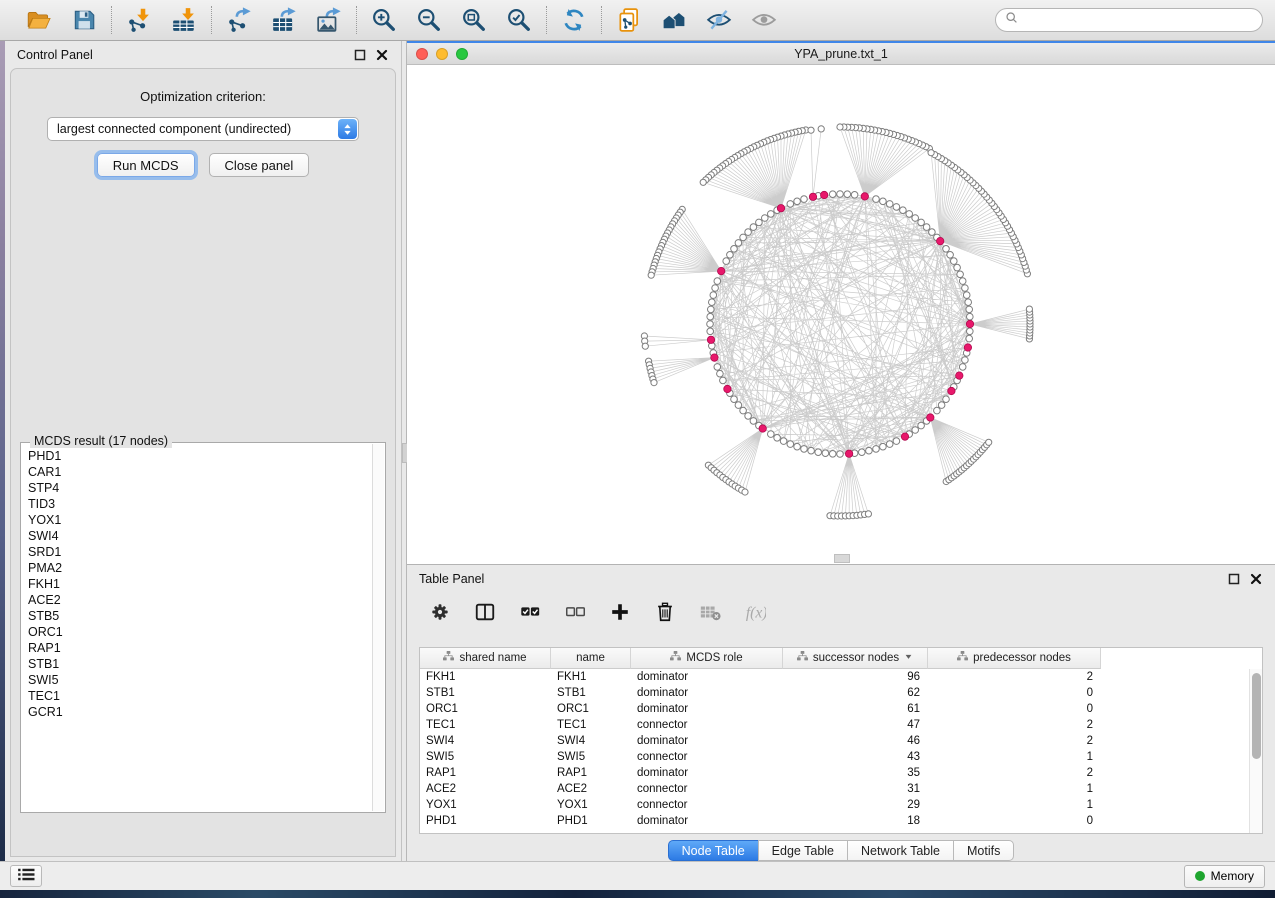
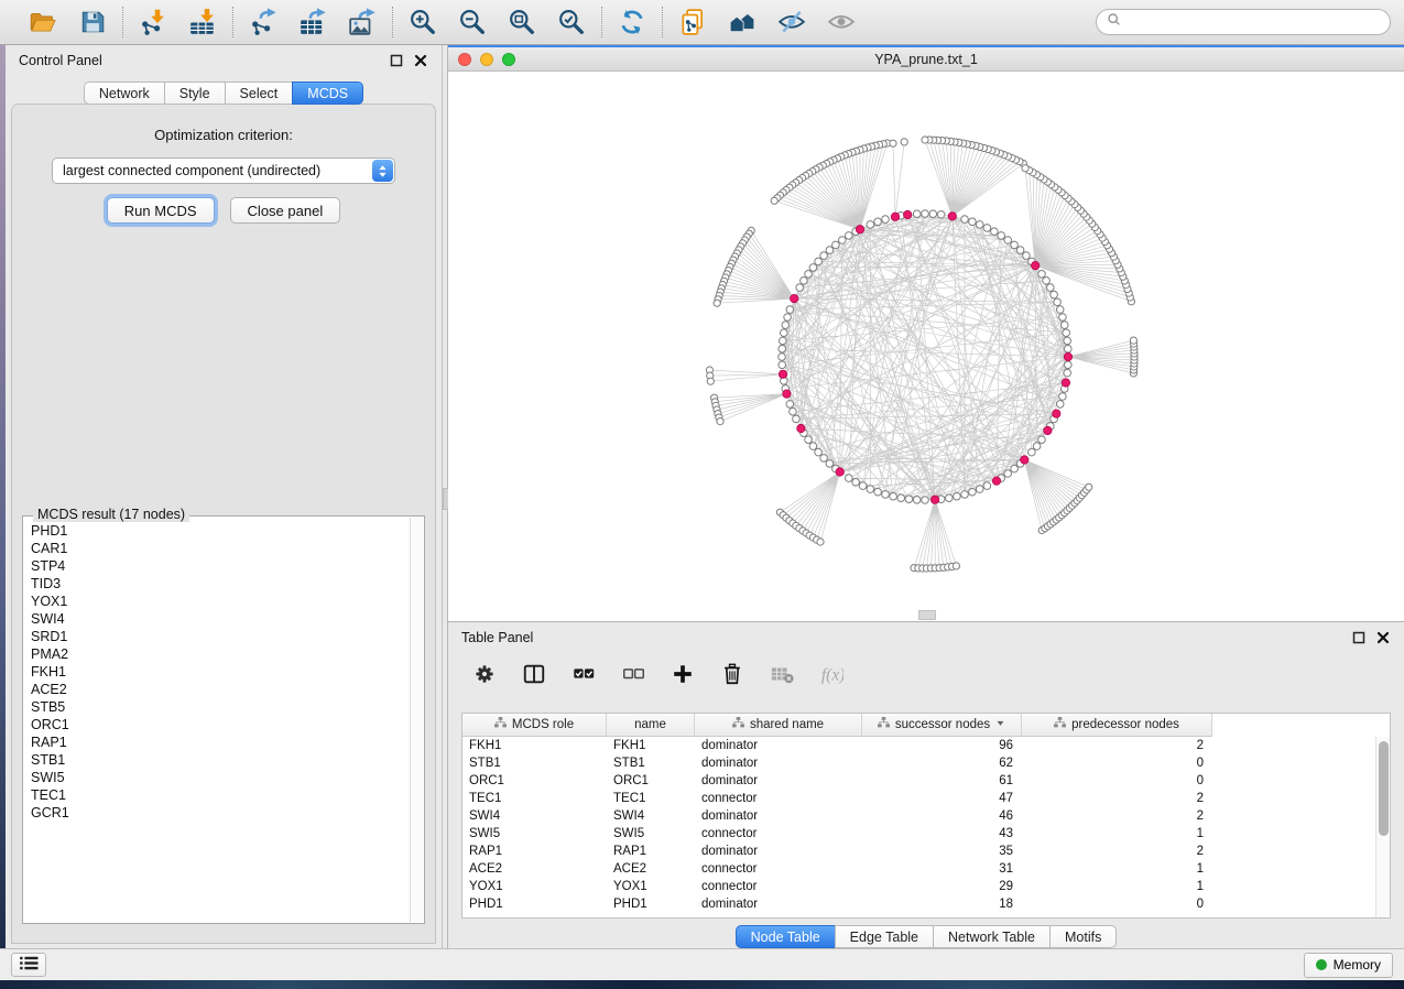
  Control Panel
+ Network
+ Style
+ Select
+ MCDS
  Optimization criterion:
  largest connected component (undirected)
  Run MCDS
  Close panel
  MCDS result (17 nodes)
  PHD1
  CAR1
  STP4
  TID3
  YOX1
  SWI4
  SRD1
  PMA2
  FKH1
  ACE2
  STB5
  ORC1
  RAP1
  STB1
  SWI5
  TEC1
  GCR1
  YPA_prune.txt_1
  Table Panel
  f(x)
- shared name
+ MCDS role
  name
- MCDS role
+ shared name
  successor nodes
  predecessor nodes
  FKH1
  FKH1
  dominator
  96
  2
  STB1
  STB1
  dominator
  62
  0
  ORC1
  ORC1
  dominator
  61
  0
  TEC1
  TEC1
  connector
  47
  2
  SWI4
  SWI4
  dominator
  46
  2
  SWI5
  SWI5
  connector
  43
  1
  RAP1
  RAP1
  dominator
  35
  2
  ACE2
  ACE2
  connector
  31
  1
  YOX1
  YOX1
  connector
  29
  1
  PHD1
  PHD1
  dominator
  18
  0
  Node Table
  Edge Table
  Network Table
  Motifs
  Memory
